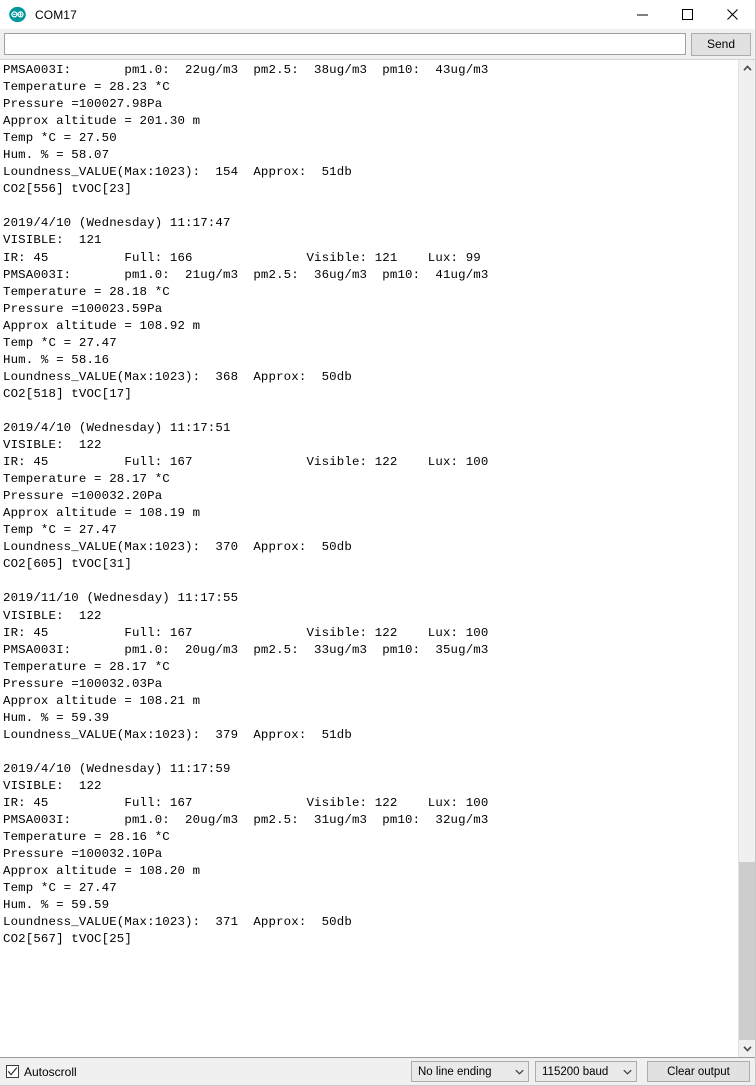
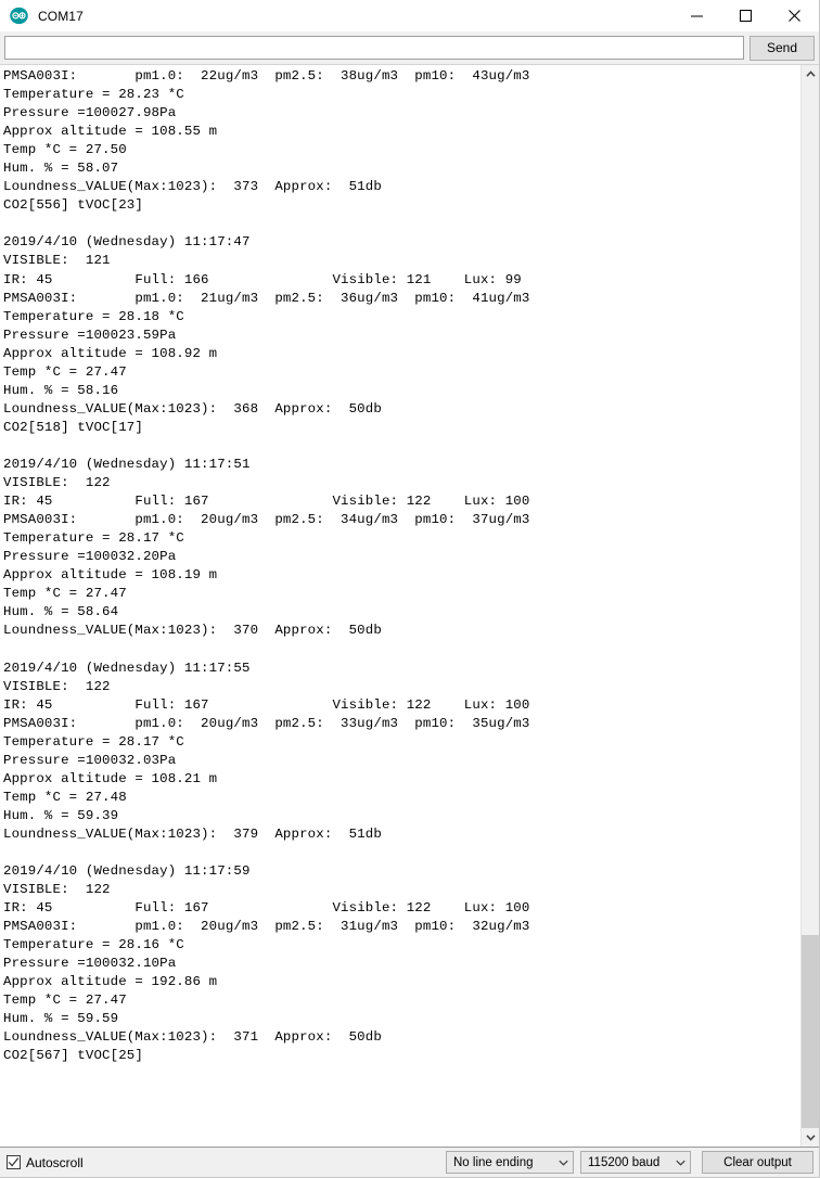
  COM17
  Send
  PMSA003I: pm1.0: 22ug/m3 pm2.5: 38ug/m3 pm10: 43ug/m3
  Temperature = 28.23 *C
  Pressure =100027.98Pa
- Approx altitude = 201.30 m
+ Approx altitude = 108.55 m
  Temp *C = 27.50
  Hum. % = 58.07
- Loundness_VALUE(Max:1023): 154 Approx: 51db
+ Loundness_VALUE(Max:1023): 373 Approx: 51db
  CO2[556] tVOC[23]
  2019/4/10 (Wednesday) 11:17:47
  VISIBLE: 121
  IR: 45 Full: 166 Visible: 121 Lux: 99
  PMSA003I: pm1.0: 21ug/m3 pm2.5: 36ug/m3 pm10: 41ug/m3
  Temperature = 28.18 *C
  Pressure =100023.59Pa
  Approx altitude = 108.92 m
  Temp *C = 27.47
  Hum. % = 58.16
  Loundness_VALUE(Max:1023): 368 Approx: 50db
  CO2[518] tVOC[17]
  2019/4/10 (Wednesday) 11:17:51
  VISIBLE: 122
  IR: 45 Full: 167 Visible: 122 Lux: 100
+ PMSA003I: pm1.0: 20ug/m3 pm2.5: 34ug/m3 pm10: 37ug/m3
  Temperature = 28.17 *C
  Pressure =100032.20Pa
  Approx altitude = 108.19 m
  Temp *C = 27.47
+ Hum. % = 58.64
  Loundness_VALUE(Max:1023): 370 Approx: 50db
- CO2[605] tVOC[31]
- 2019/11/10 (Wednesday) 11:17:55
+ 2019/4/10 (Wednesday) 11:17:55
  VISIBLE: 122
  IR: 45 Full: 167 Visible: 122 Lux: 100
  PMSA003I: pm1.0: 20ug/m3 pm2.5: 33ug/m3 pm10: 35ug/m3
  Temperature = 28.17 *C
  Pressure =100032.03Pa
  Approx altitude = 108.21 m
+ Temp *C = 27.48
  Hum. % = 59.39
  Loundness_VALUE(Max:1023): 379 Approx: 51db
  2019/4/10 (Wednesday) 11:17:59
  VISIBLE: 122
  IR: 45 Full: 167 Visible: 122 Lux: 100
  PMSA003I: pm1.0: 20ug/m3 pm2.5: 31ug/m3 pm10: 32ug/m3
  Temperature = 28.16 *C
  Pressure =100032.10Pa
- Approx altitude = 108.20 m
+ Approx altitude = 192.86 m
  Temp *C = 27.47
  Hum. % = 59.59
  Loundness_VALUE(Max:1023): 371 Approx: 50db
  CO2[567] tVOC[25]
  Autoscroll
  No line ending
  115200 baud
  Clear output
